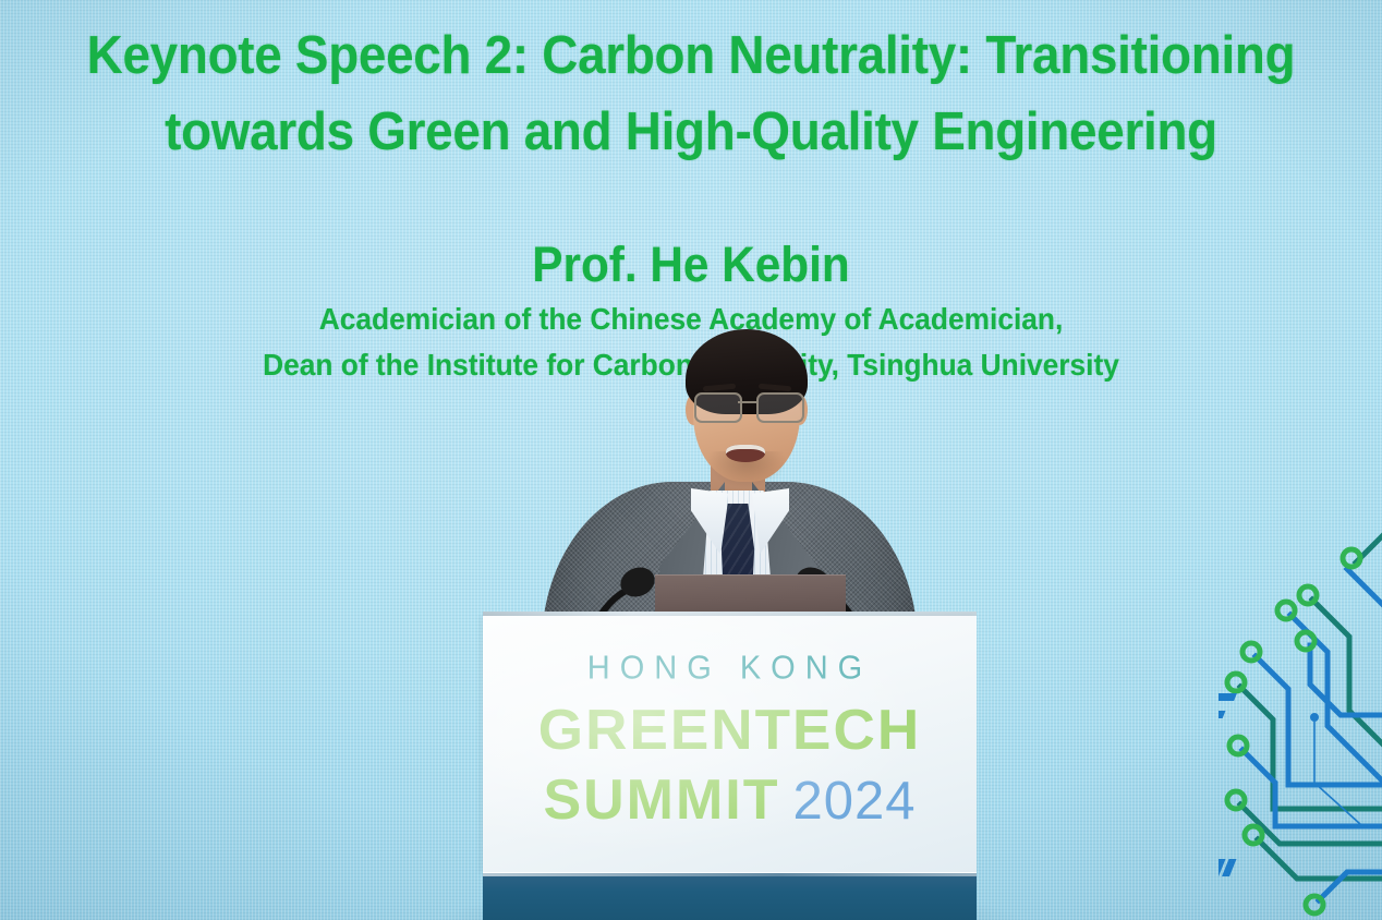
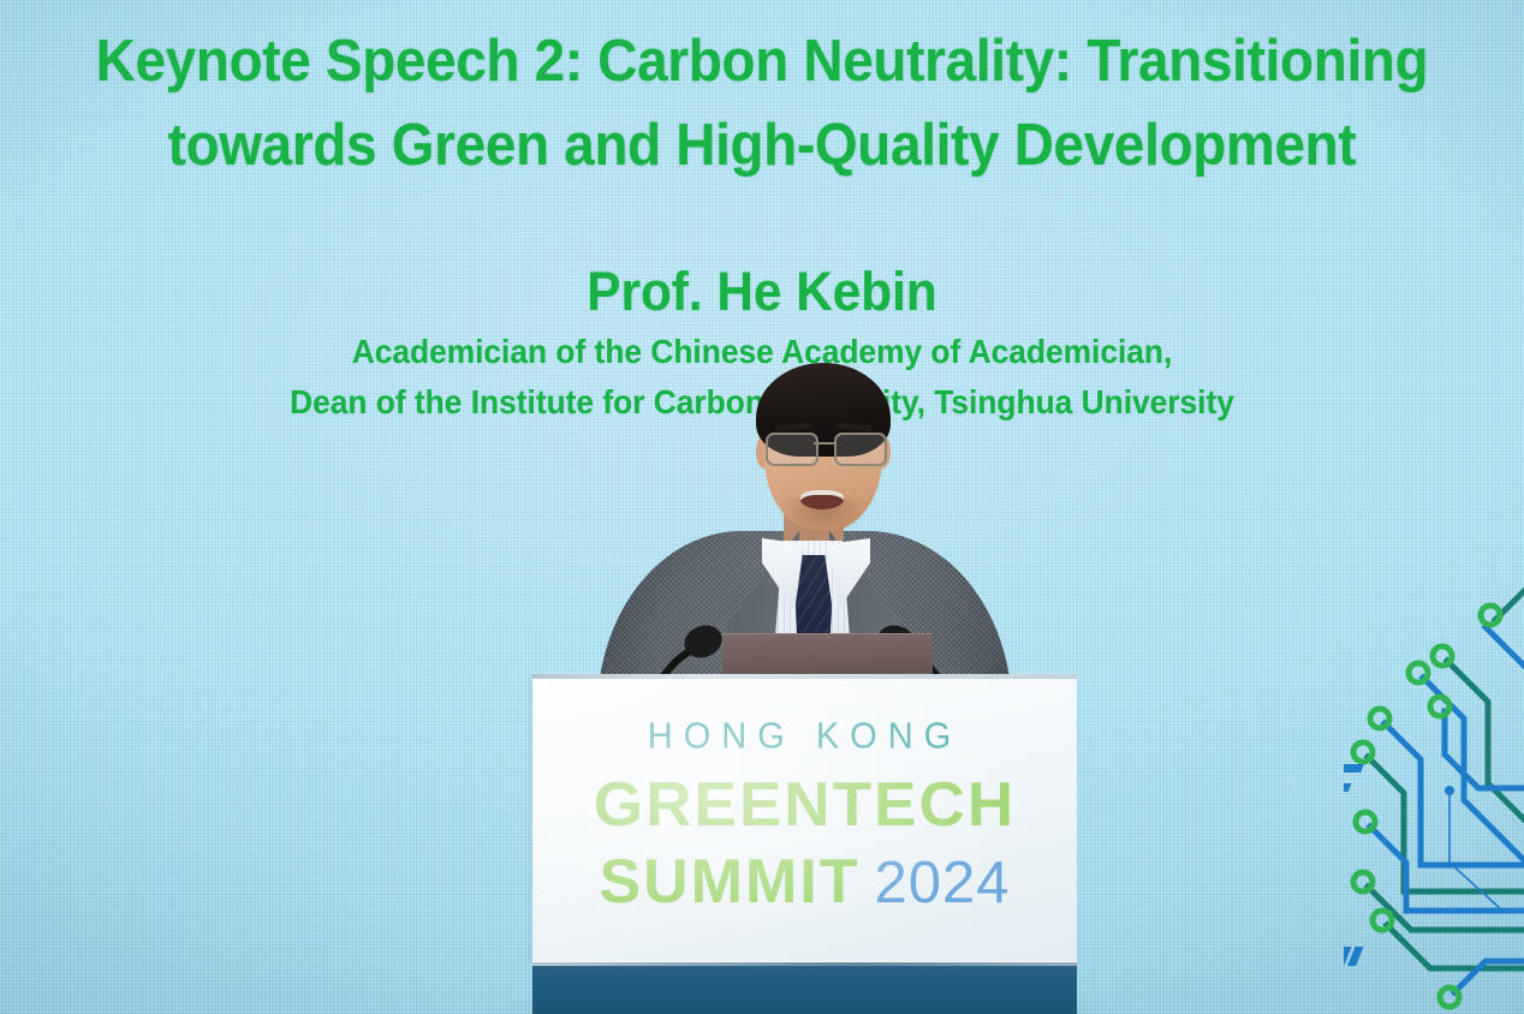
  Keynote Speech 2: Carbon Neutrality: Transitioning
- towards Green and High-Quality Engineering
+ towards Green and High-Quality Development
  Prof. He Kebin
  Academician of the Chinese Academy of Academician,
  Dean of the Institute for Carbonty, Tsinghua University
